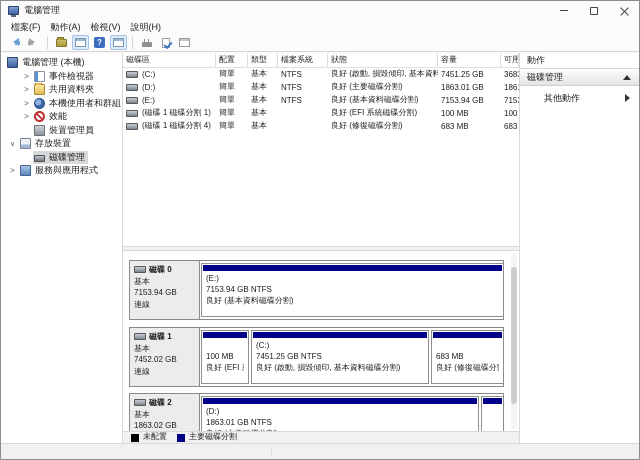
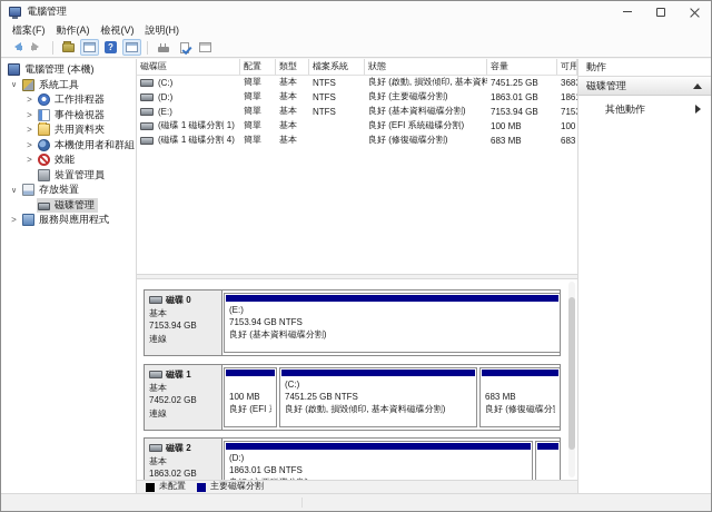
  電腦管理
  檔案(F)
  動作(A)
  檢視(V)
  說明(H)
  電腦管理 (本機)
+ 系統工具
+ 工作排程器
  事件檢視器
  共用資料夾
  本機使用者和群組
  效能
  裝置管理員
  存放裝置
  磁碟管理
  服務與應用程式
  磁碟區
  配置
  類型
  檔案系統
  狀態
  容量
  (C:)
  簡單
  基本
  NTFS
  良好 (啟動, 損毀傾印, 基本資料
  7451.25 GB
  368
  (D:)
  簡單
  基本
  NTFS
  良好 (主要磁碟分割)
  1863.01 GB
  186
  (E:)
  簡單
  基本
  NTFS
  良好 (基本資料磁碟分割)
  7153.94 GB
  715
  (磁碟 1 磁碟分割 1)
  簡單
  基本
  良好 (EFI 系統磁碟分割)
  100 MB
  100
  (磁碟 1 磁碟分割 4)
  簡單
  基本
  良好 (修復磁碟分割)
  683 MB
  683
  磁碟 0
  基本
  7153.94 GB
  連線
  (E:)
  7153.94 GB NTFS
  良好 (基本資料磁碟分割)
  磁碟 1
  基本
  7452.02 GB
  連線
  100 MB
  (C:)
  7451.25 GB NTFS
  良好 (啟動, 損毀傾印, 基本資料磁碟分割)
  683 MB
  良好 (修復磁碟分
  磁碟 2
  基本
  1863.02 GB
  (D:)
  1863.01 GB NTFS
  未配置
  主要磁碟分割
  動作
  磁碟管理
  其他動作
